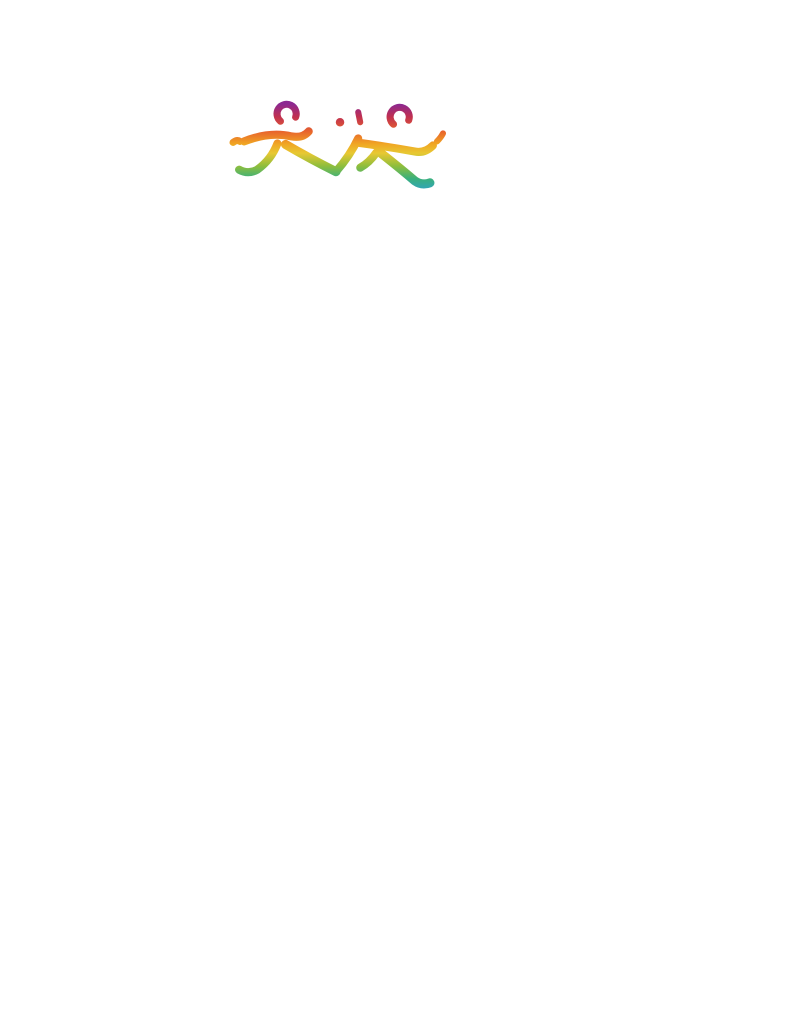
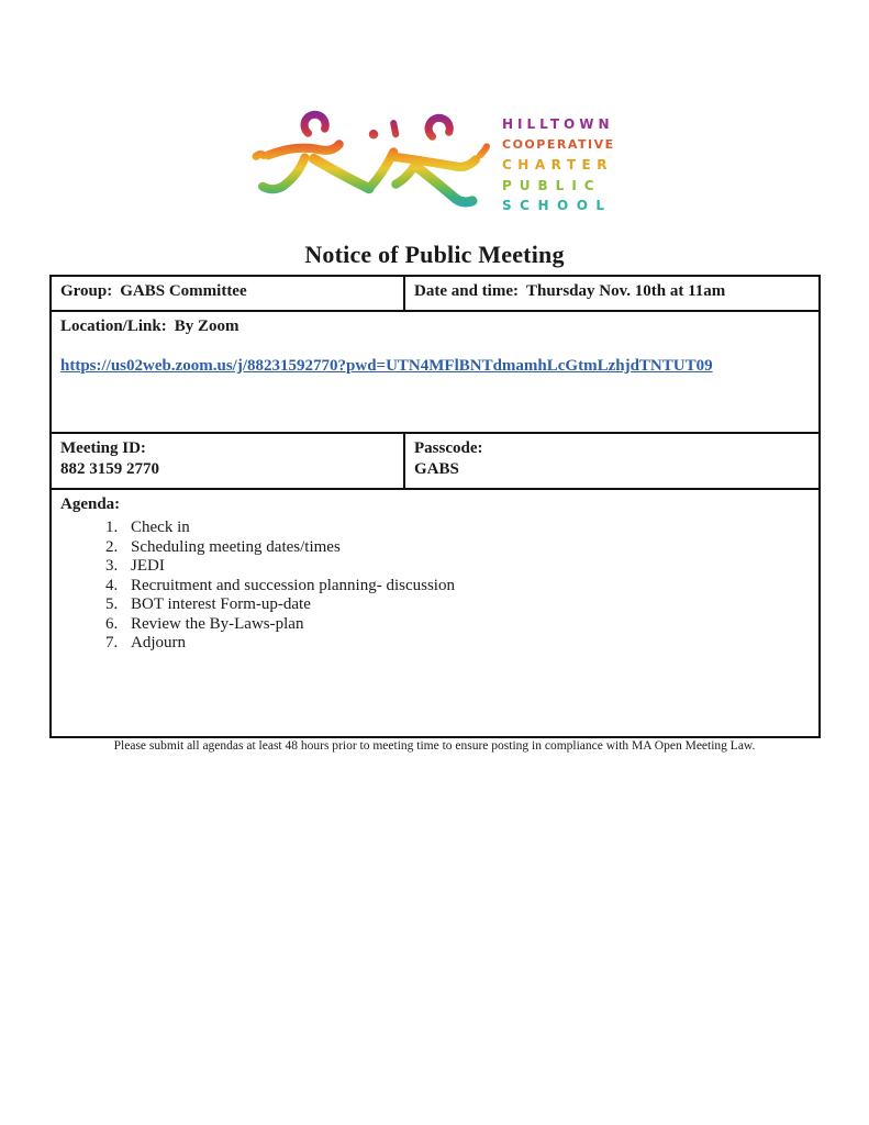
+ HILLTOWN
+ COOPERATIVE
+ CHARTER
+ PUBLIC
+ SCHOOL
+ Notice of Public Meeting
+ Group: GABS Committee	Date and time: Thursday Nov. 10th at 11am
+ Location/Link: By Zoom https://us02web.zoom.us/j/88231592770?pwd=UTN4MFlBNTdmamhLcGtmLzhjdTNTUT09
+ Meeting ID: 882 3159 2770	Passcode: GABS
+ Agenda: Check in Scheduling meeting dates/times JEDI Recruitment and succession planning- discussion BOT interest Form-up-date Review the By-Laws-plan Adjourn
+ Please submit all agendas at least 48 hours prior to meeting time to ensure posting in compliance with MA Open Meeting Law.
